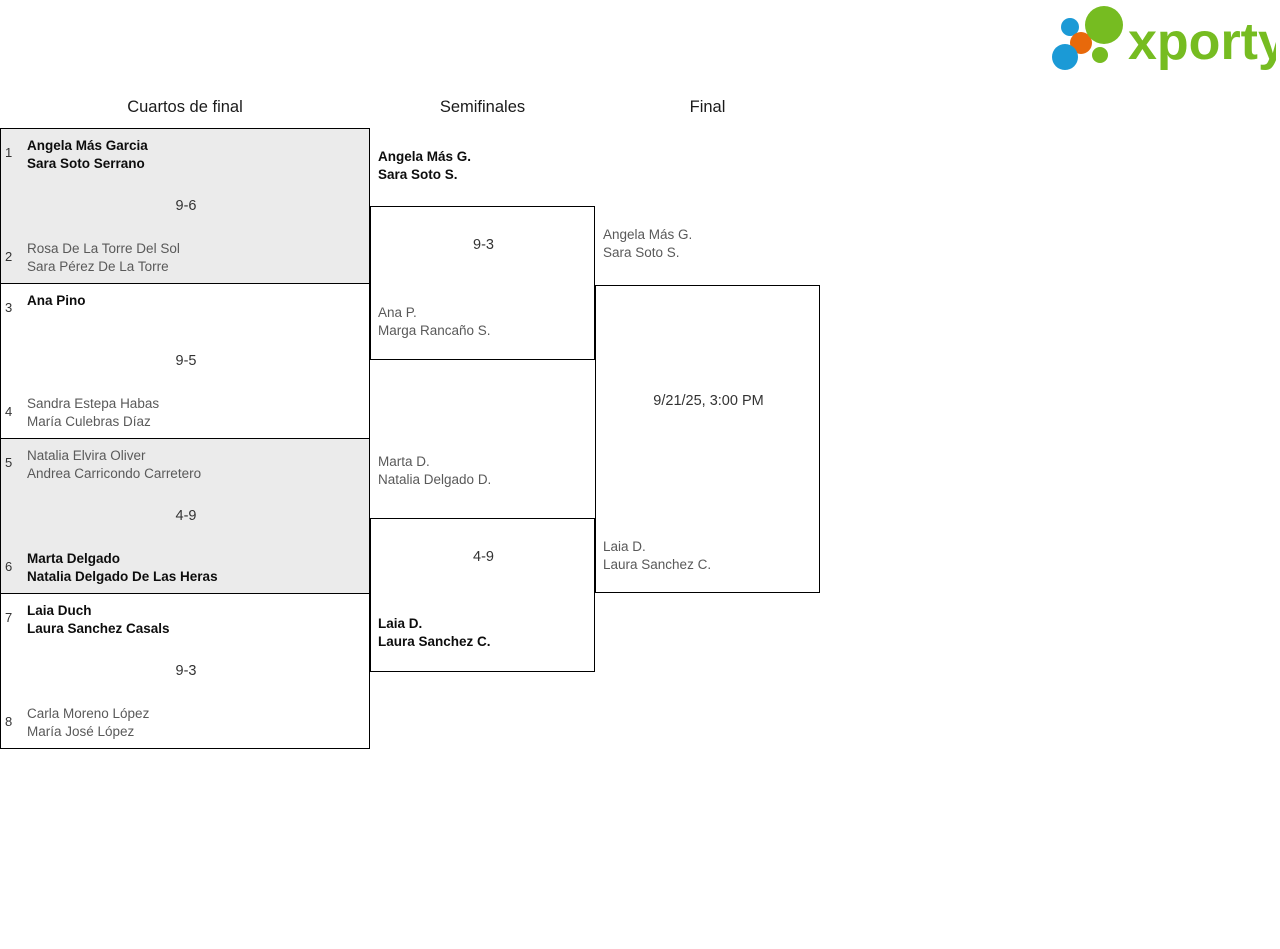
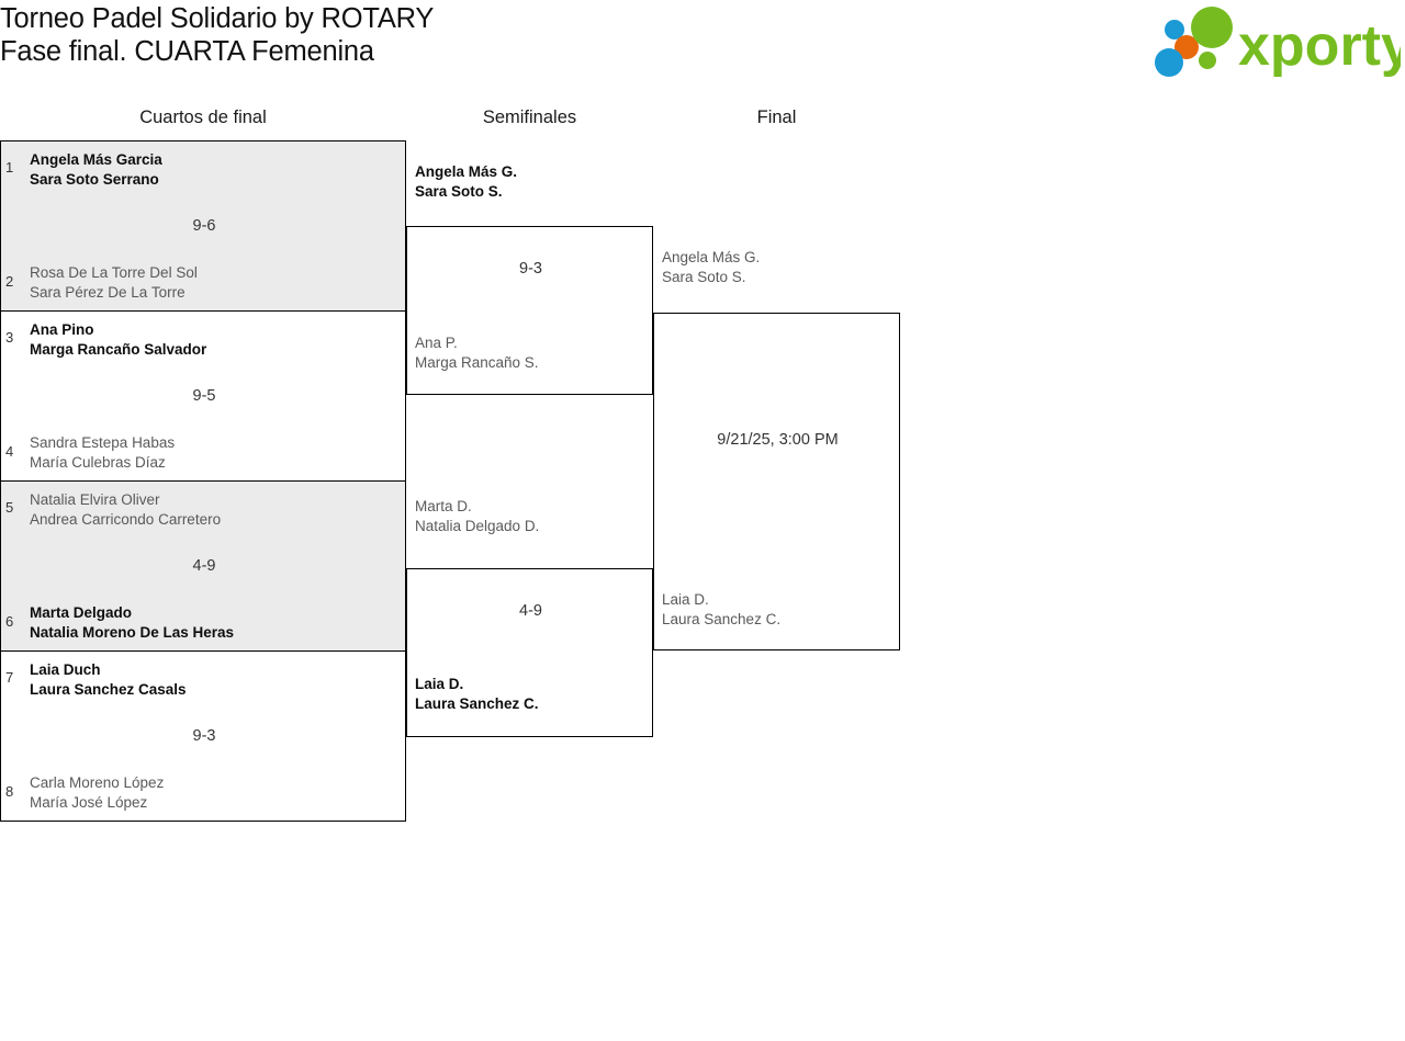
+ Torneo Padel Solidario by ROTARY
+ Fase final. CUARTA Femenina
  xporty
  Cuartos de final
  Semifinales
  Final
  1
  Angela Más Garcia
  Sara Soto Serrano
  9-6
  2
  Rosa De La Torre Del Sol
  Sara Pérez De La Torre
  3
  Ana Pino
+ Marga Rancaño Salvador
  9-5
  4
  Sandra Estepa Habas
  María Culebras Díaz
  5
  Natalia Elvira Oliver
  Andrea Carricondo Carretero
  4-9
  6
  Marta Delgado
- Natalia Delgado De Las Heras
+ Natalia Moreno De Las Heras
  7
  Laia Duch
  Laura Sanchez Casals
  9-3
  8
  Carla Moreno López
  María José López
  9-3
  Angela Más G.
  Sara Soto S.
  Ana P.
  Marga Rancaño S.
  4-9
  Marta D.
  Natalia Delgado D.
  Laia D.
  Laura Sanchez C.
  9/21/25, 3:00 PM
  Angela Más G.
  Sara Soto S.
  Laia D.
  Laura Sanchez C.
